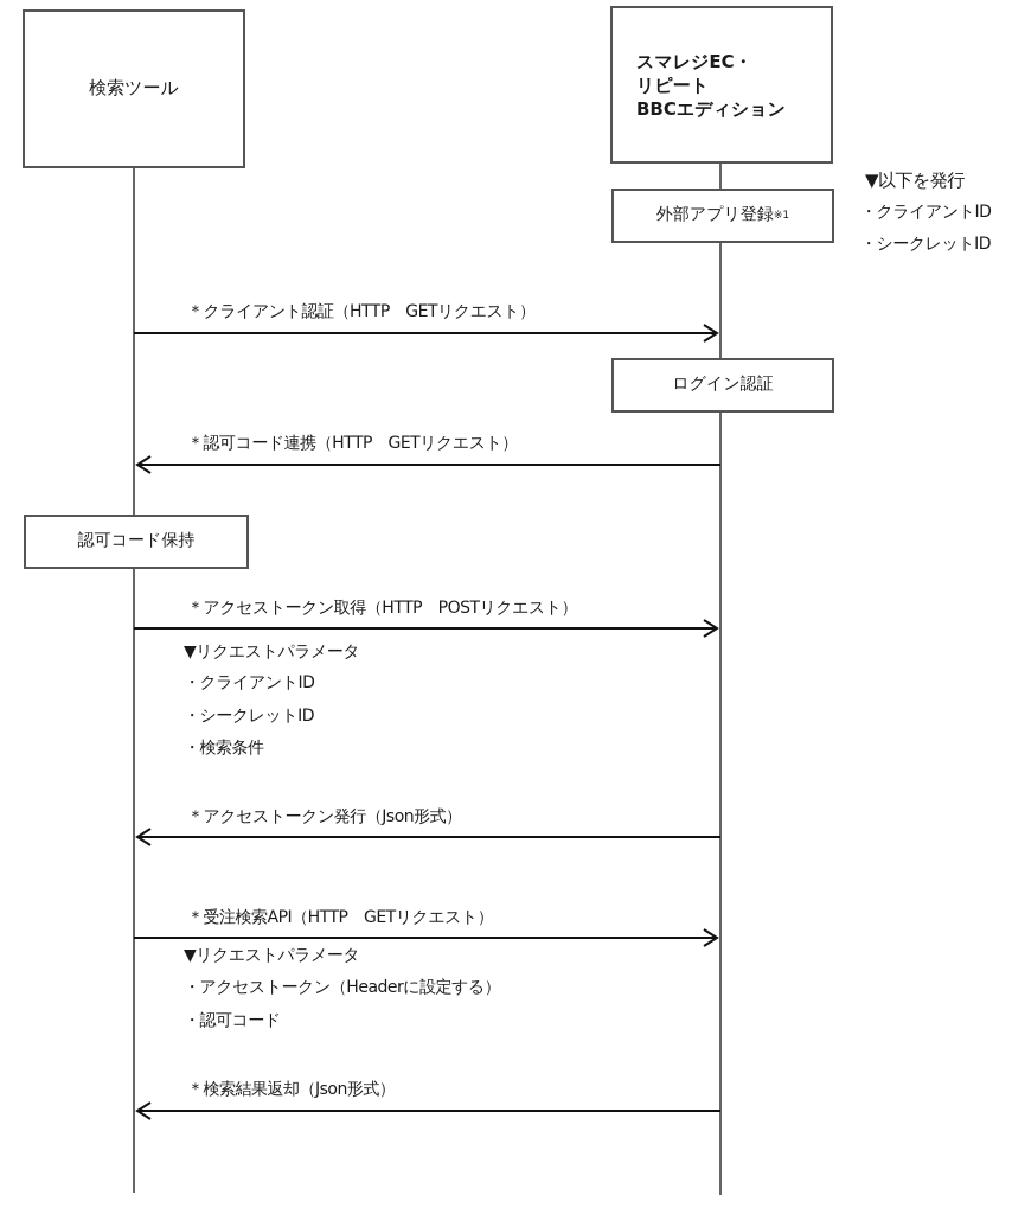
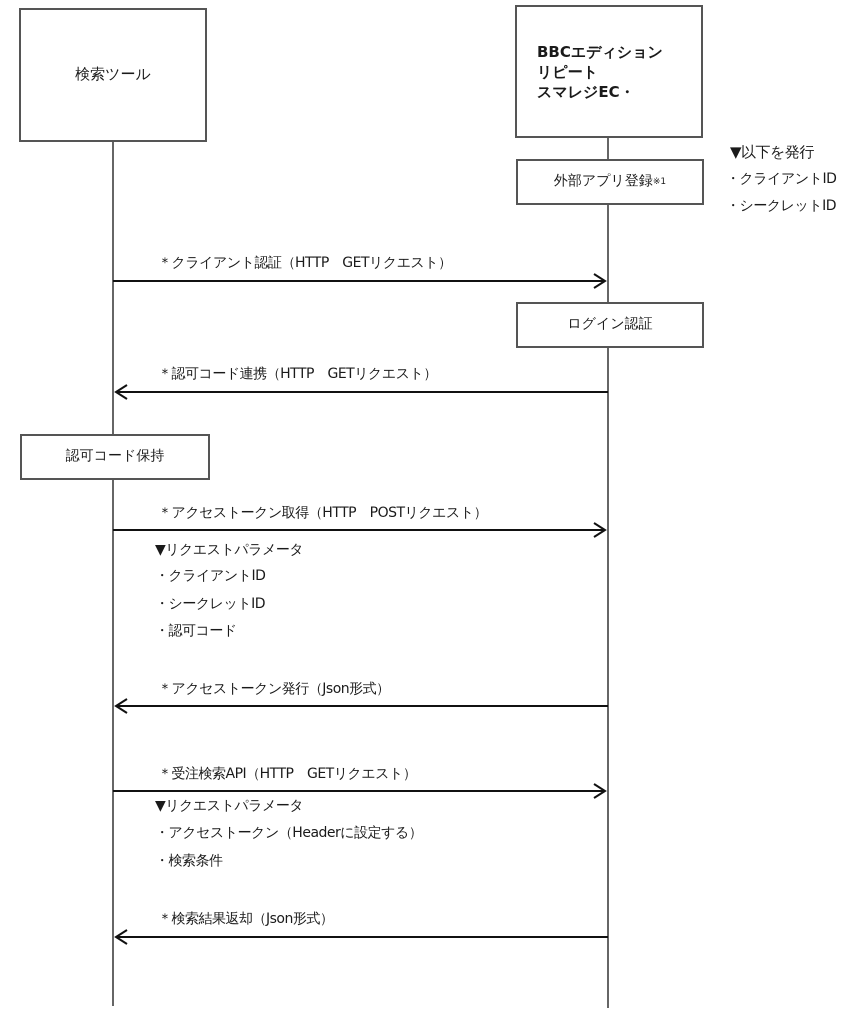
  検索ツール
- スマレジEC・
+ BBCエディション
  リピート
- BBCエディション
+ スマレジEC・
  外部アプリ登録
  ※1
  ログイン認証
  認可コード保持
  ▼以下を発行
  ・クライアントID
  ・シークレットID
  ＊クライアント認証（HTTP GETリクエスト）
  ＊認可コード連携（HTTP GETリクエスト）
  ＊アクセストークン取得（HTTP POSTリクエスト）
  ▼リクエストパラメータ
  ・クライアントID
  ・シークレットID
- ・検索条件
+ ・認可コード
  ＊アクセストークン発行（Json形式）
  ＊受注検索API（HTTP GETリクエスト）
  ▼リクエストパラメータ
  ・アクセストークン（Headerに設定する）
- ・認可コード
+ ・検索条件
  ＊検索結果返却（Json形式）
